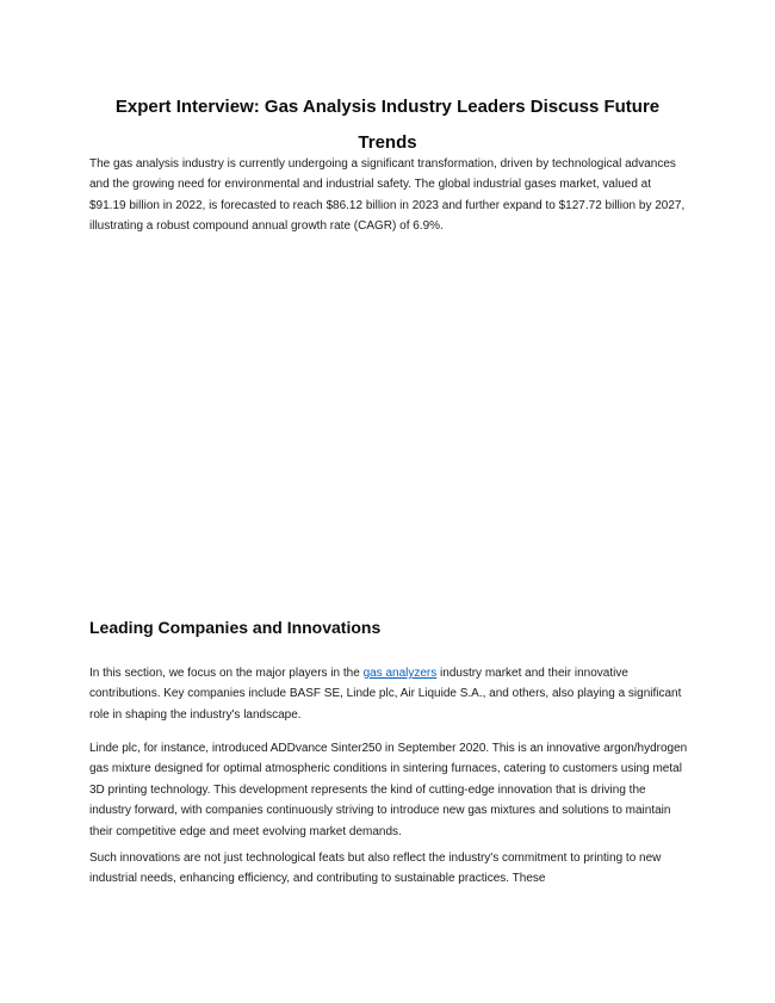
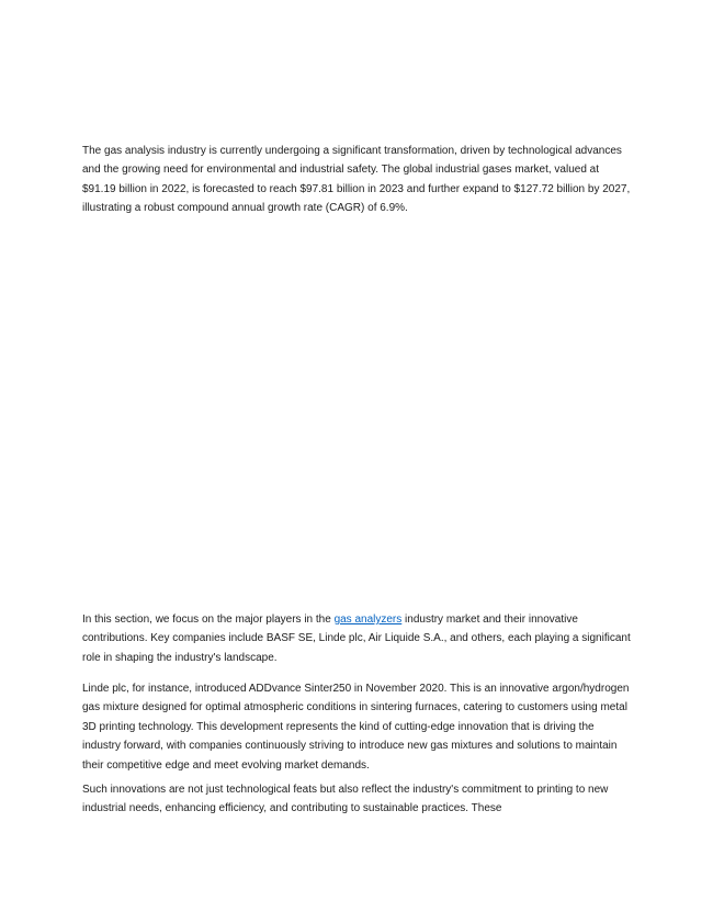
- Expert Interview: Gas Analysis Industry Leaders Discuss Future Trends
- The gas analysis industry is currently undergoing a significant transformation, driven by technological advances and the growing need for environmental and industrial safety. The global industrial gases market, valued at $91.19 billion in 2022, is forecasted to reach $86.12 billion in 2023 and further expand to $127.72 billion by 2027, illustrating a robust compound annual growth rate (CAGR) of 6.9%.
+ The gas analysis industry is currently undergoing a significant transformation, driven by technological advances and the growing need for environmental and industrial safety. The global industrial gases market, valued at $91.19 billion in 2022, is forecasted to reach $97.81 billion in 2023 and further expand to $127.72 billion by 2027, illustrating a robust compound annual growth rate (CAGR) of 6.9%.
- Leading Companies and Innovations
- In this section, we focus on the major players in the gas analyzers industry market and their innovative contributions. Key companies include BASF SE, Linde plc, Air Liquide S.A., and others, also playing a significant role in shaping the industry's landscape.
+ In this section, we focus on the major players in the gas analyzers industry market and their innovative contributions. Key companies include BASF SE, Linde plc, Air Liquide S.A., and others, each playing a significant role in shaping the industry's landscape.
- Linde plc, for instance, introduced ADDvance Sinter250 in September 2020. This is an innovative argon/hydrogen gas mixture designed for optimal atmospheric conditions in sintering furnaces, catering to customers using metal 3D printing technology. This development represents the kind of cutting-edge innovation that is driving the industry forward, with companies continuously striving to introduce new gas mixtures and solutions to maintain their competitive edge and meet evolving market demands.
+ Linde plc, for instance, introduced ADDvance Sinter250 in November 2020. This is an innovative argon/hydrogen gas mixture designed for optimal atmospheric conditions in sintering furnaces, catering to customers using metal 3D printing technology. This development represents the kind of cutting-edge innovation that is driving the industry forward, with companies continuously striving to introduce new gas mixtures and solutions to maintain their competitive edge and meet evolving market demands.
  Such innovations are not just technological feats but also reflect the industry's commitment to printing to new industrial needs, enhancing efficiency, and contributing to sustainable practices. These
